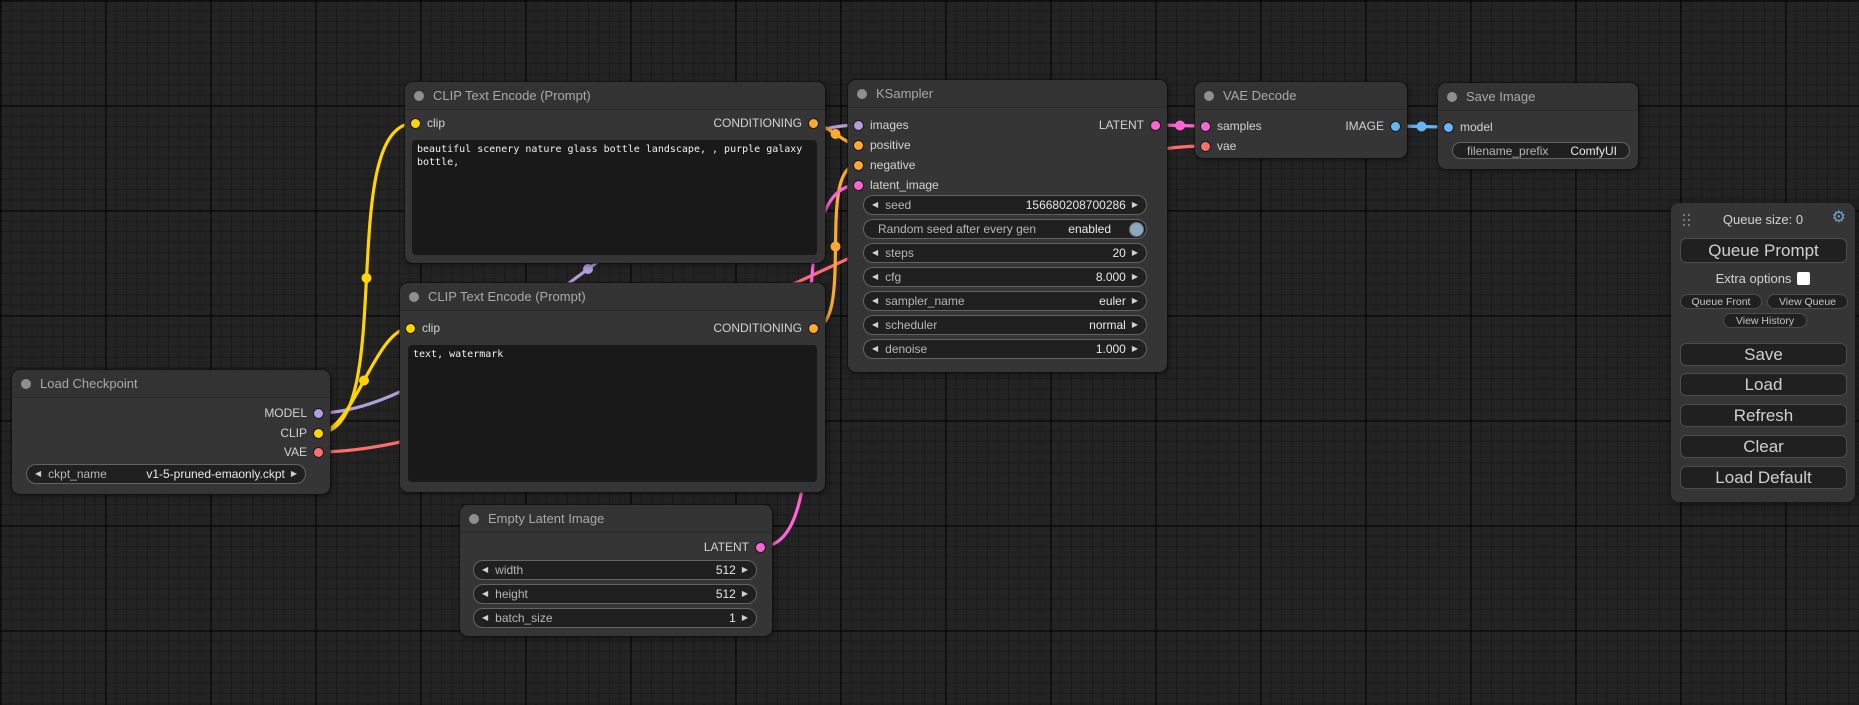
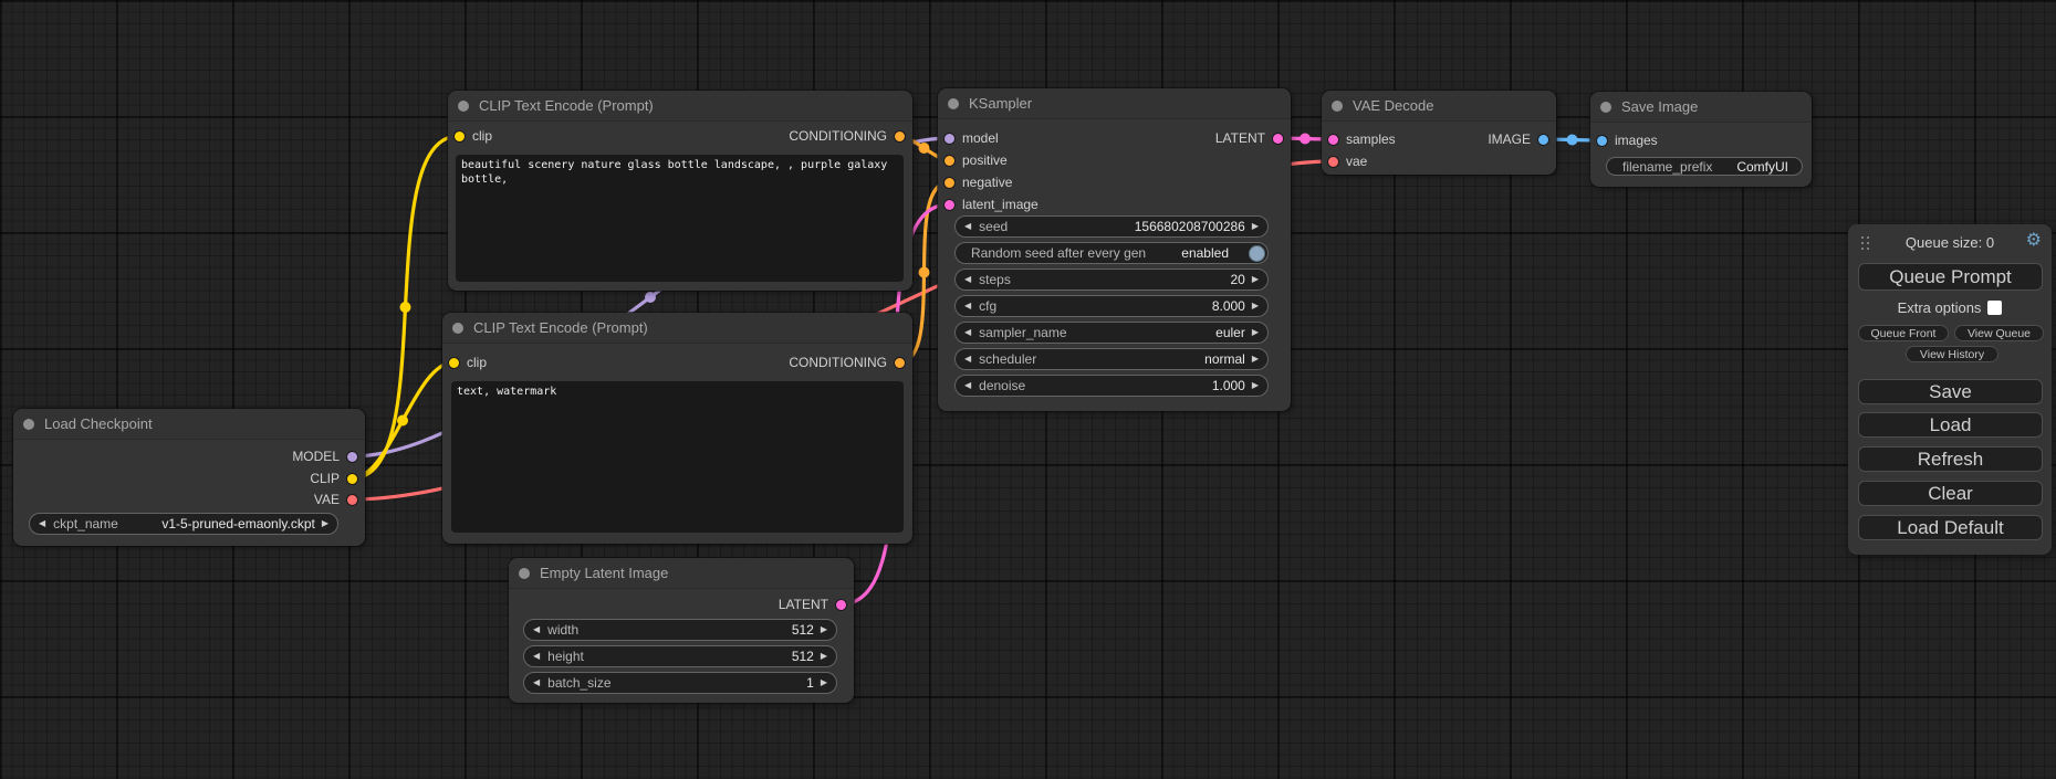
  Load Checkpoint
  MODEL
  CLIP
  VAE
  ◀
  ckpt_name
  v1-5-pruned-emaonly.ckpt
  ▶
  CLIP Text Encode (Prompt)
  clip
  CONDITIONING
  beautiful scenery nature glass bottle landscape, , purple galaxy bottle,
  CLIP Text Encode (Prompt)
  clip
  CONDITIONING
  text, watermark
  KSampler
- images
+ model
  positive
  negative
  latent_image
  LATENT
  ◀
  seed
  156680208700286
  ▶
  Random seed after every gen
  enabled
  ◀
  steps
  20
  ▶
  ◀
  cfg
  8.000
  ▶
  ◀
  sampler_name
  euler
  ▶
  ◀
  scheduler
  normal
  ▶
  ◀
  denoise
  1.000
  ▶
  Empty Latent Image
  LATENT
  ◀
  width
  512
  ▶
  ◀
  height
  512
  ▶
  ◀
  batch_size
  1
  ▶
  VAE Decode
  samples
  vae
  IMAGE
  Save Image
- model
+ images
  filename_prefix
  ComfyUI
  Queue size: 0
  ⚙
  Queue Prompt
  Extra options
  Queue Front
  View Queue
  View History
  Save
  Load
  Refresh
  Clear
  Load Default
